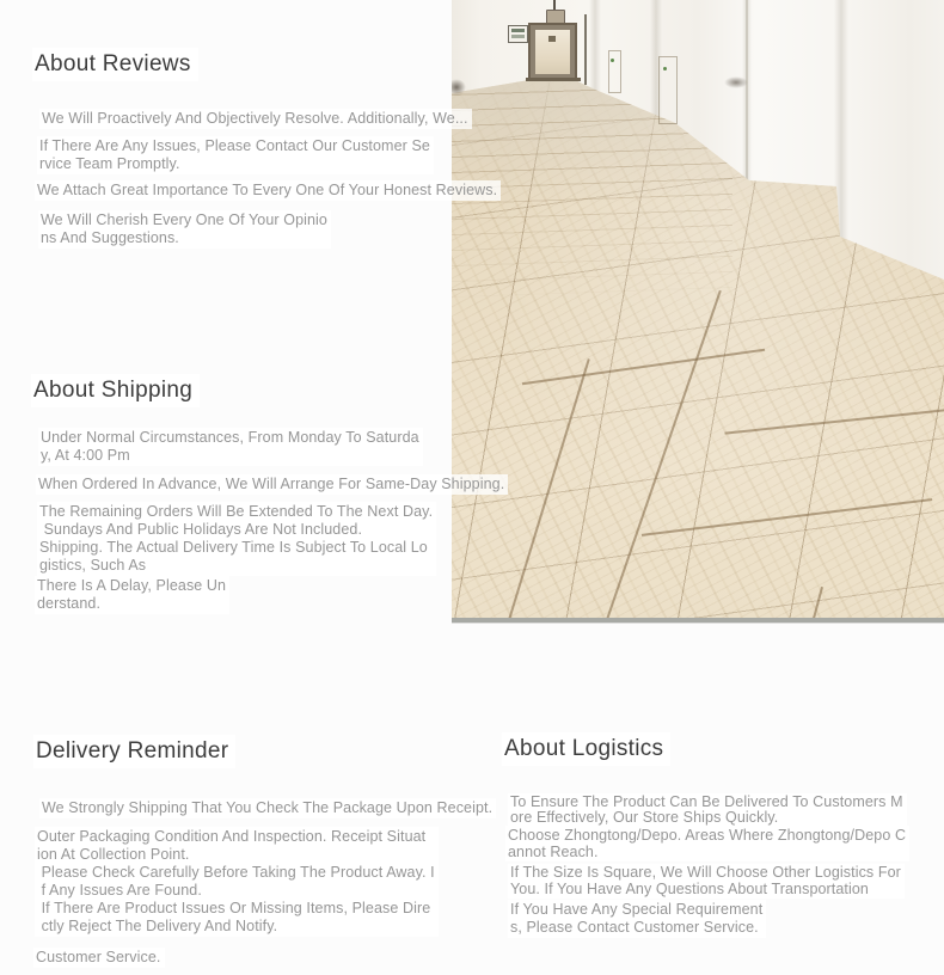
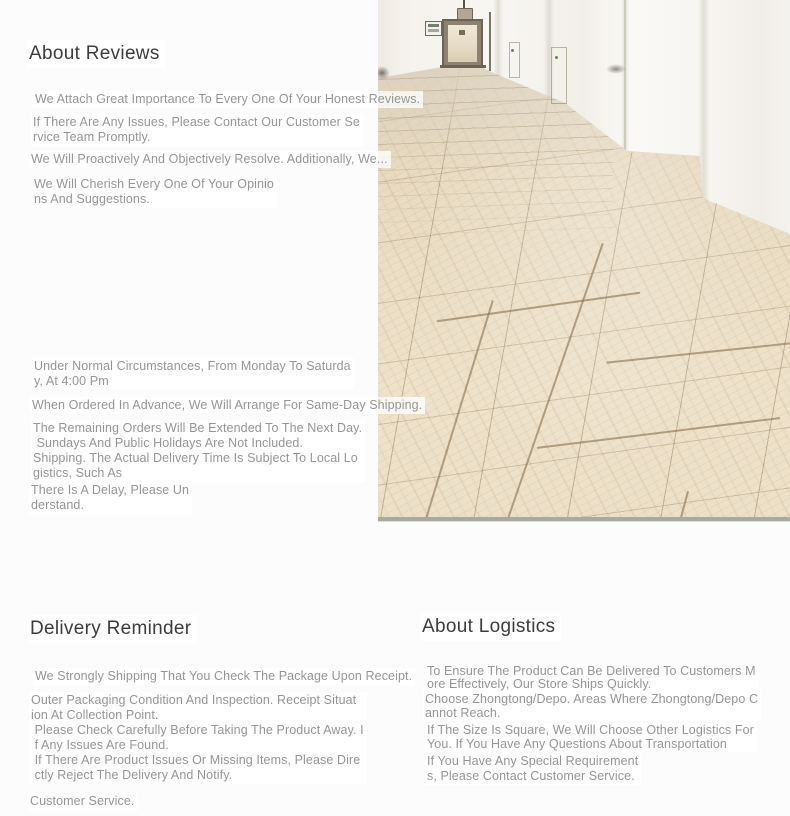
  About Reviews
- We Will Proactively And Objectively Resolve. Additionally, We...
+ We Attach Great Importance To Every One Of Your Honest Reviews.
  If There Are Any Issues, Please Contact Our Customer Se
  rvice Team Promptly.
- We Attach Great Importance To Every One Of Your Honest Reviews.
+ We Will Proactively And Objectively Resolve. Additionally, We...
  We Will Cherish Every One Of Your Opinio
  ns And Suggestions.
- About Shipping
  Under Normal Circumstances, From Monday To Saturda
  y, At 4:00 Pm
  When Ordered In Advance, We Will Arrange For Same-Day Shipping.
  The Remaining Orders Will Be Extended To The Next Day.
  Sundays And Public Holidays Are Not Included.
  Shipping. The Actual Delivery Time Is Subject To Local Lo
  gistics, Such As
  There Is A Delay, Please Un
  derstand.
  Delivery Reminder
  We Strongly Shipping That You Check The Package Upon Receipt.
  Outer Packaging Condition And Inspection. Receipt Situat
  ion At Collection Point.
  Please Check Carefully Before Taking The Product Away. I
  f Any Issues Are Found.
  If There Are Product Issues Or Missing Items, Please Dire
  ctly Reject The Delivery And Notify.
  Customer Service.
  About Logistics
  To Ensure The Product Can Be Delivered To Customers M
  ore Effectively, Our Store Ships Quickly.
  Choose Zhongtong/Depo. Areas Where Zhongtong/Depo C
  annot Reach.
  If The Size Is Square, We Will Choose Other Logistics For
  You. If You Have Any Questions About Transportation
  If You Have Any Special Requirement
  s, Please Contact Customer Service.
